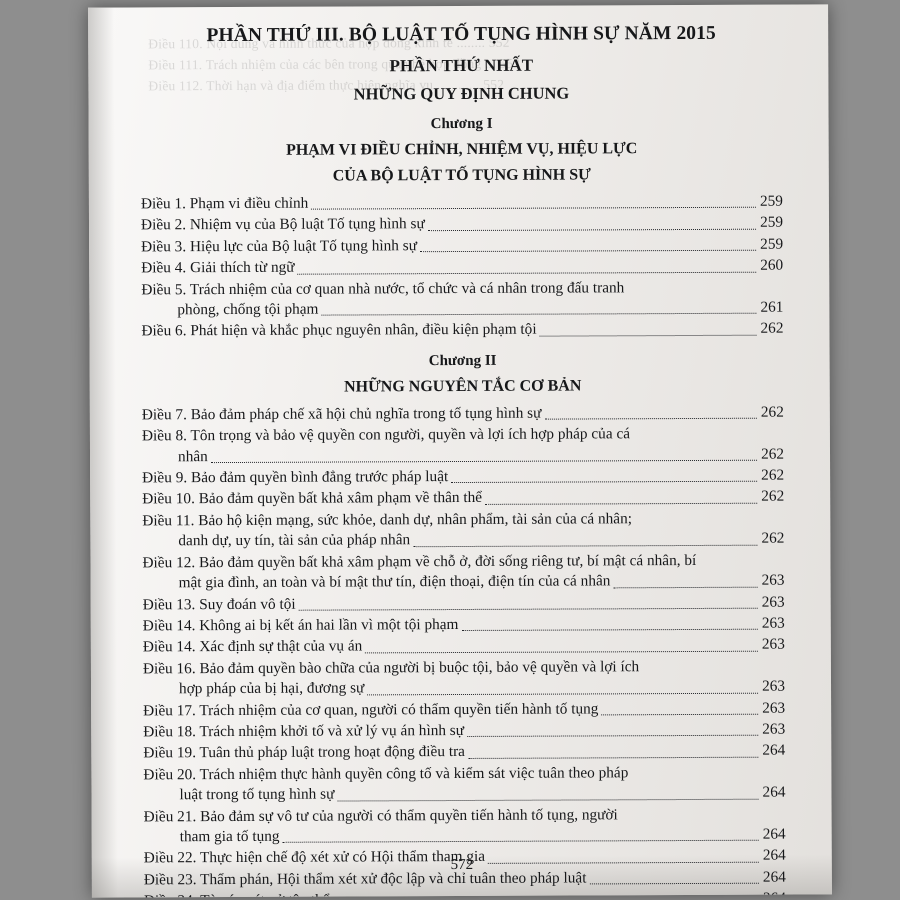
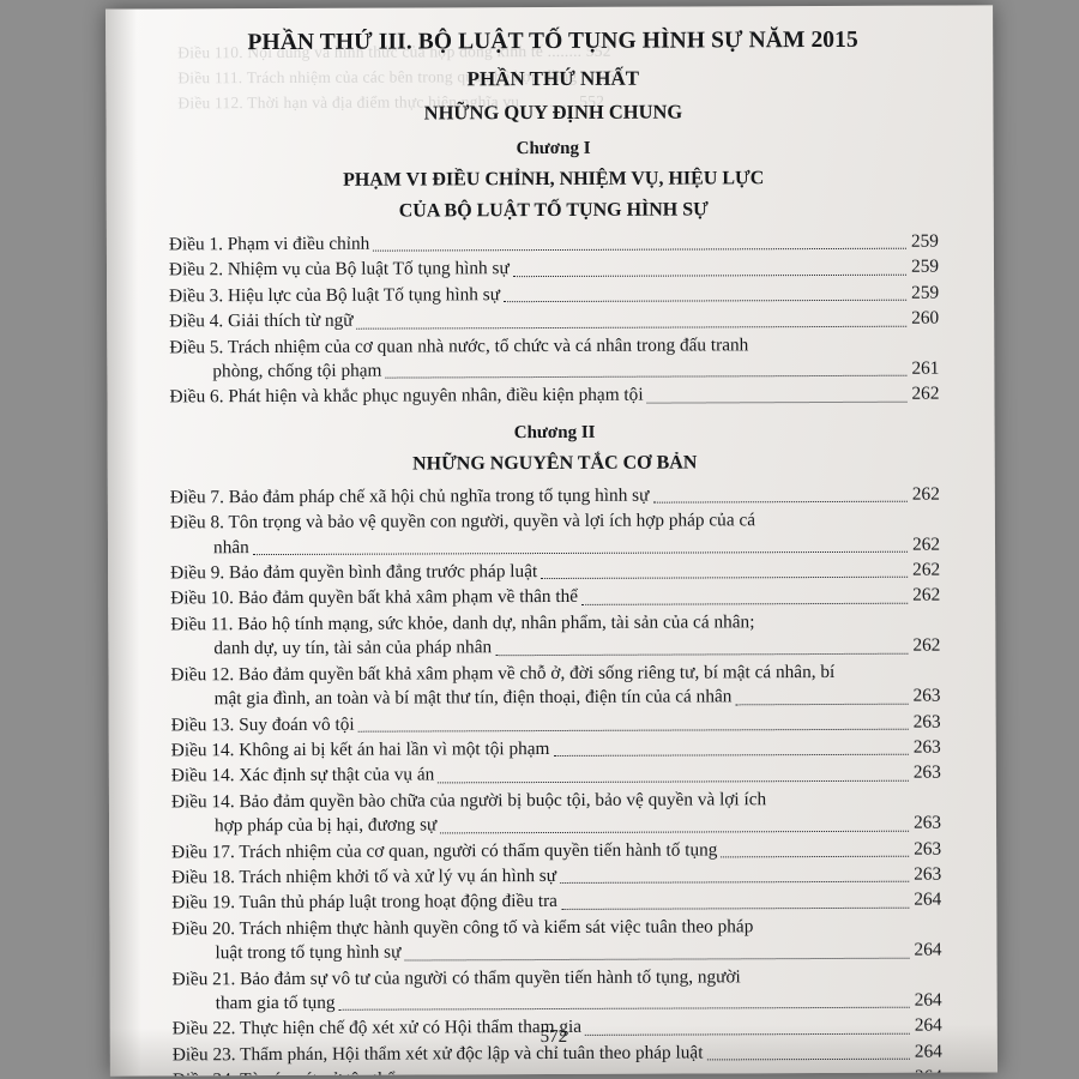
  Điều 110. Nội dung và hình thức của hợp đồng kinh tế ........ 552
  Điều 111. Trách nhiệm của các bên trong quan hệ hợp đồng ... 552
  Điều 112. Thời hạn và địa điểm thực hiện nghĩa vụ ............ 552
  PHẦN THỨ III. BỘ LUẬT TỐ TỤNG HÌNH SỰ NĂM 2015
  PHẦN THỨ NHẤT
  NHỮNG QUY ĐỊNH CHUNG
  Chương I
  PHẠM VI ĐIỀU CHỈNH, NHIỆM VỤ, HIỆU LỰC
  CỦA BỘ LUẬT TỐ TỤNG HÌNH SỰ
  Điều 1. Phạm vi điều chỉnh
  259
  Điều 2. Nhiệm vụ của Bộ luật Tố tụng hình sự
  259
  Điều 3. Hiệu lực của Bộ luật Tố tụng hình sự
  259
  Điều 4. Giải thích từ ngữ
  260
  Điều 5. Trách nhiệm của cơ quan nhà nước, tổ chức và cá nhân trong đấu tranh
  phòng, chống tội phạm
  261
  Điều 6. Phát hiện và khắc phục nguyên nhân, điều kiện phạm tội
  262
  Chương II
  NHỮNG NGUYÊN TẮC CƠ BẢN
  Điều 7. Bảo đảm pháp chế xã hội chủ nghĩa trong tố tụng hình sự
  262
  Điều 8. Tôn trọng và bảo vệ quyền con người, quyền và lợi ích hợp pháp của cá
  nhân
  262
  Điều 9. Bảo đảm quyền bình đẳng trước pháp luật
  262
  Điều 10. Bảo đảm quyền bất khả xâm phạm về thân thể
  262
- Điều 11. Bảo hộ kiện mạng, sức khỏe, danh dự, nhân phẩm, tài sản của cá nhân;
+ Điều 11. Bảo hộ tính mạng, sức khỏe, danh dự, nhân phẩm, tài sản của cá nhân;
  danh dự, uy tín, tài sản của pháp nhân
  262
  Điều 12. Bảo đảm quyền bất khả xâm phạm về chỗ ở, đời sống riêng tư, bí mật cá nhân, bí
  mật gia đình, an toàn và bí mật thư tín, điện thoại, điện tín của cá nhân
  263
  Điều 13. Suy đoán vô tội
  263
  Điều 14. Không ai bị kết án hai lần vì một tội phạm
  263
  Điều 14. Xác định sự thật của vụ án
  263
- Điều 16. Bảo đảm quyền bào chữa của người bị buộc tội, bảo vệ quyền và lợi ích
+ Điều 14. Bảo đảm quyền bào chữa của người bị buộc tội, bảo vệ quyền và lợi ích
  hợp pháp của bị hại, đương sự
  263
  Điều 17. Trách nhiệm của cơ quan, người có thẩm quyền tiến hành tố tụng
  263
  Điều 18. Trách nhiệm khởi tố và xử lý vụ án hình sự
  263
  Điều 19. Tuân thủ pháp luật trong hoạt động điều tra
  264
  Điều 20. Trách nhiệm thực hành quyền công tố và kiểm sát việc tuân theo pháp
  luật trong tố tụng hình sự
  264
  Điều 21. Bảo đảm sự vô tư của người có thẩm quyền tiến hành tố tụng, người
  tham gia tố tụng
  264
  Điều 22. Thực hiện chế độ xét xử có Hội thẩm tham gia
  264
  Điều 23. Thẩm phán, Hội thẩm xét xử độc lập và chỉ tuân theo pháp luật
  264
  572
